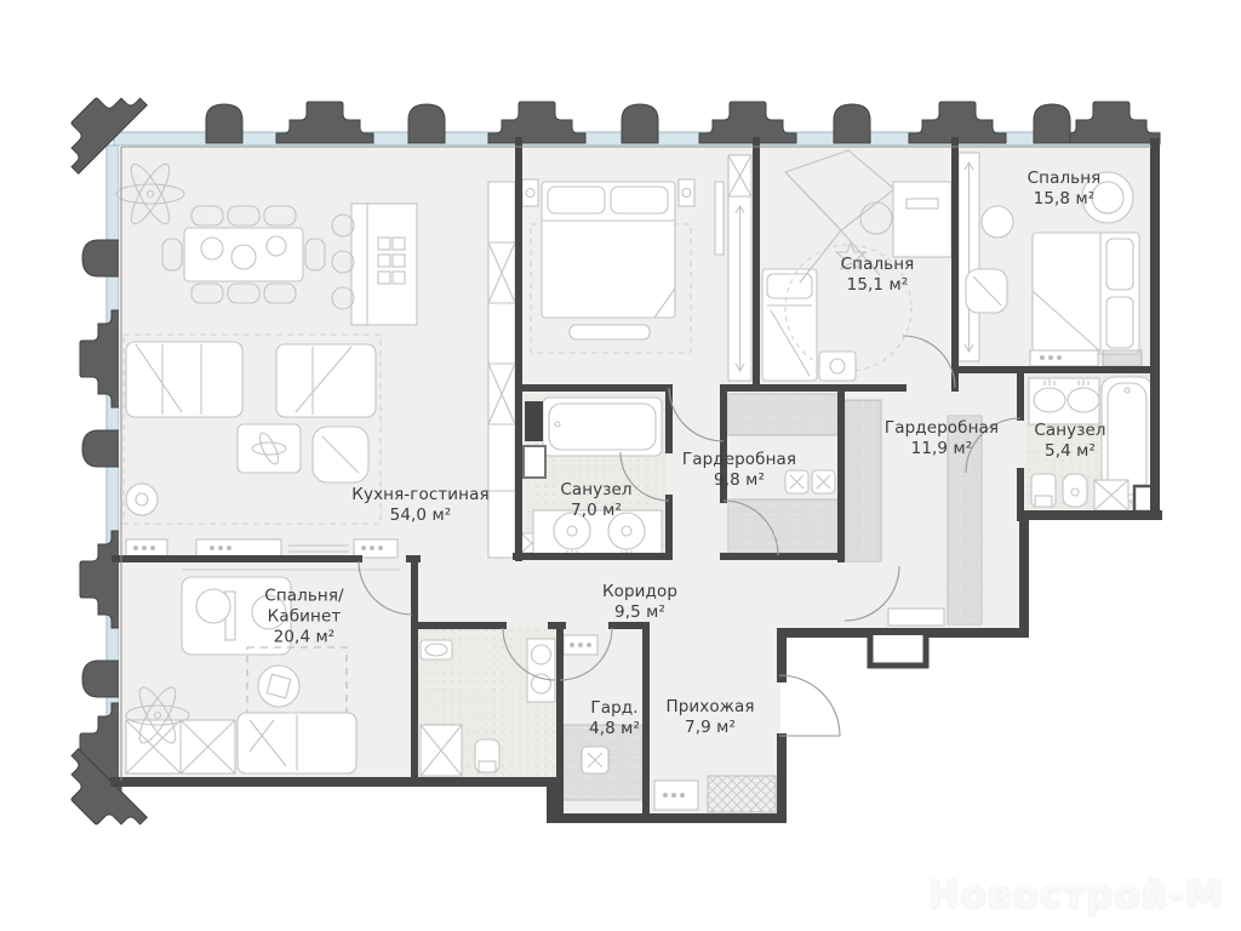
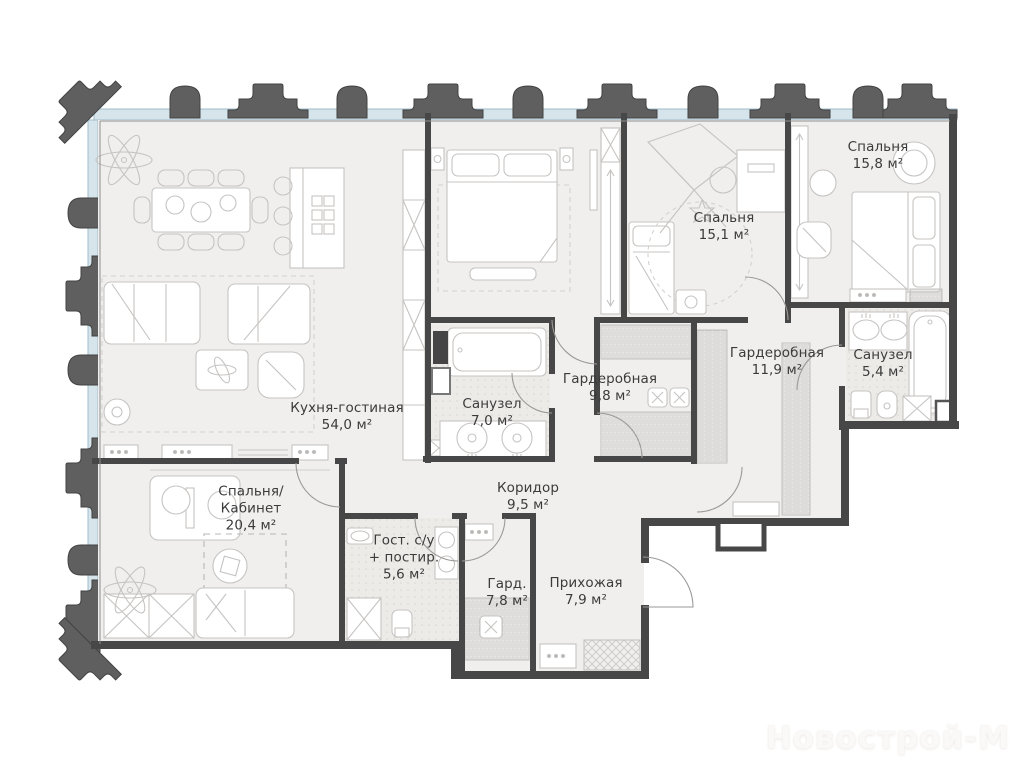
  Кухня-гостиная
  54,0 м²
  Спальня
  15,1 м²
  Спальня
  15,8 м²
  Гардеробная
  9,8 м²
  Гардеробная
  11,9 м²
  Санузел
  5,4 м²
  Санузел
  7,0 м²
  Коридор
  9,5 м²
  Спальня/
  Кабинет
  20,4 м²
+ Гост. с/у
+ + постир.
+ 5,6 м²
  Гард.
- 4,8 м²
+ 7,8 м²
  Прихожая
  7,9 м²
